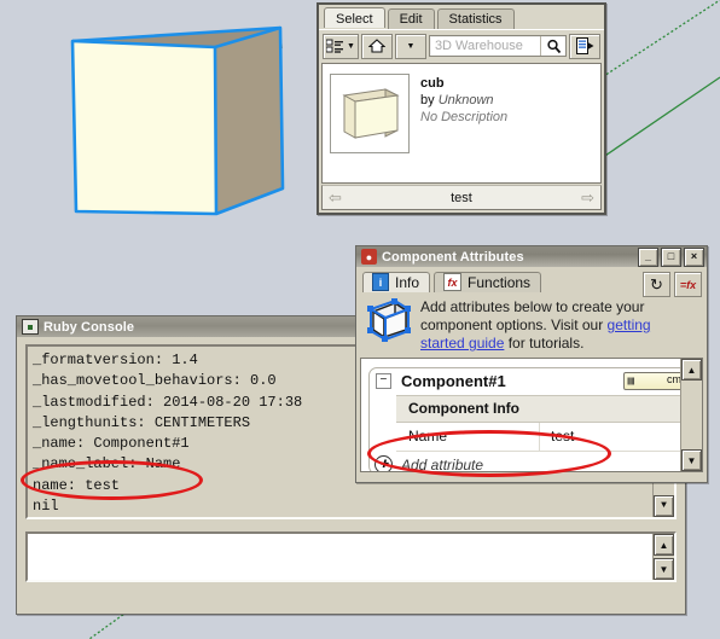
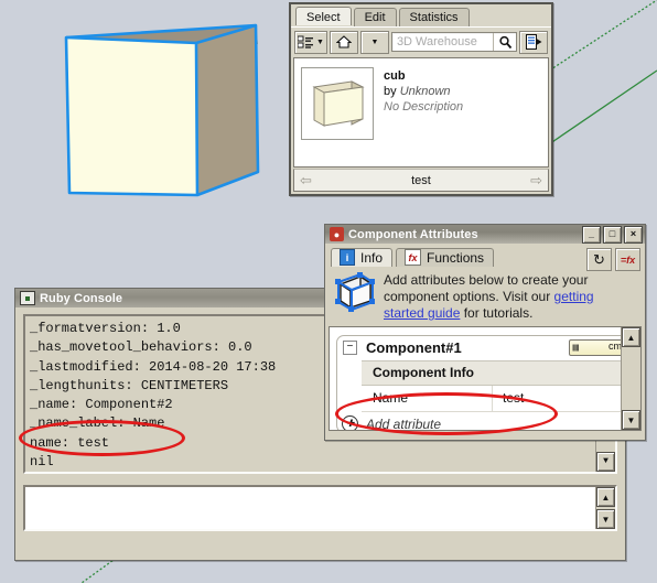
  Select
  Edit
  Statistics
  3D Warehouse
  cub
  by Unknown
  No Description
  ⇦
  test
  ⇨
  Ruby Console
- _formatversion: 1.4
+ _formatversion: 1.0
  _has_movetool_behaviors: 0.0
  _lastmodified: 2014-08-20 17:38
  _lengthunits: CENTIMETERS
- _name: Component#1
+ _name: Component#2
  _name_label: Name
  name: test
  nil
  ▼
  ▲
  ▼
  ●
  Component Attributes
  _
  □
  ×
  i
  Info
  fx
  Functions
  ↻
  =fx
  Add attributes below to create your component options. Visit our getting started guide for tutorials.
  −
  Component#1
  cm
  Component Info
  Name
  test
  ✚
  Add attribute
  ▲
  ▼
